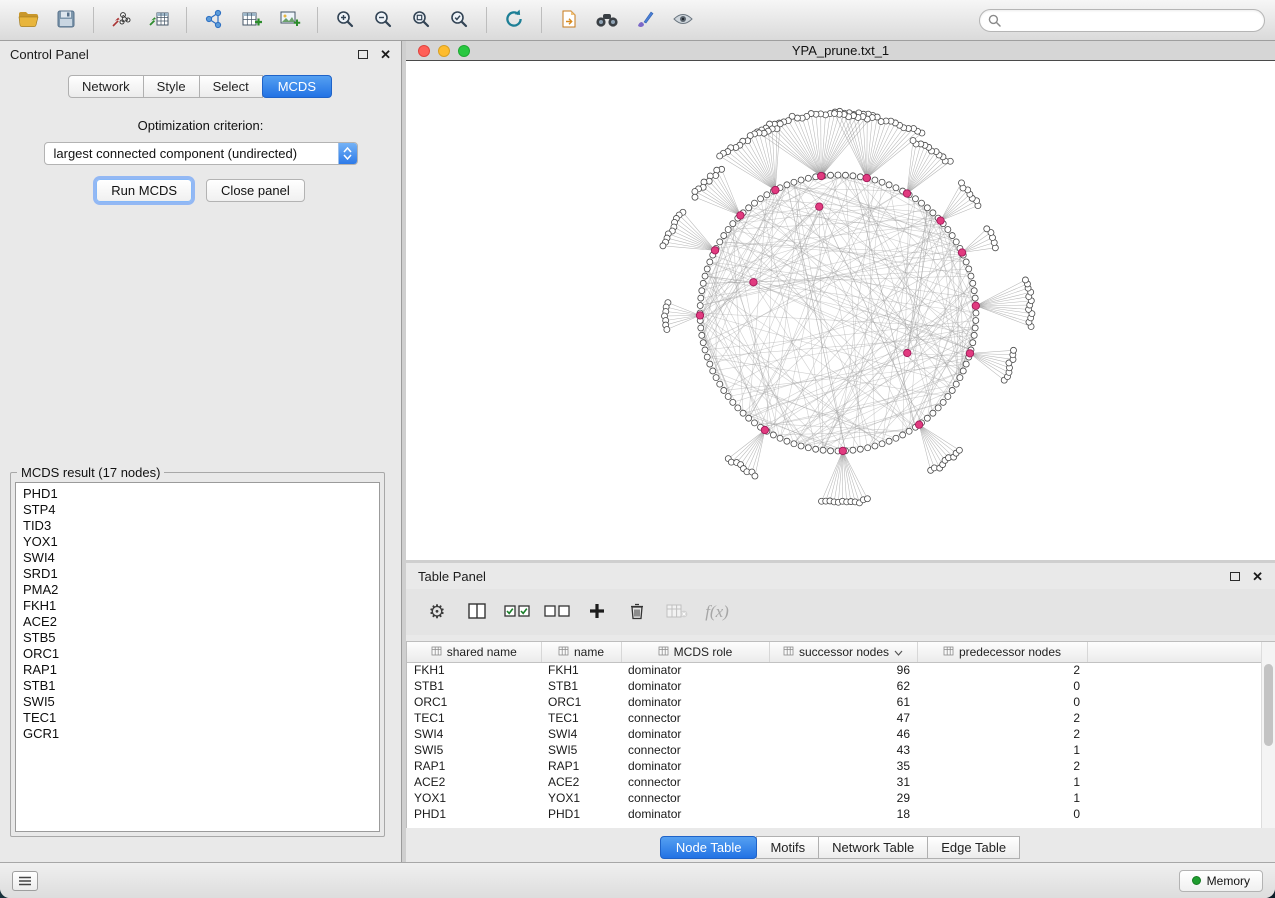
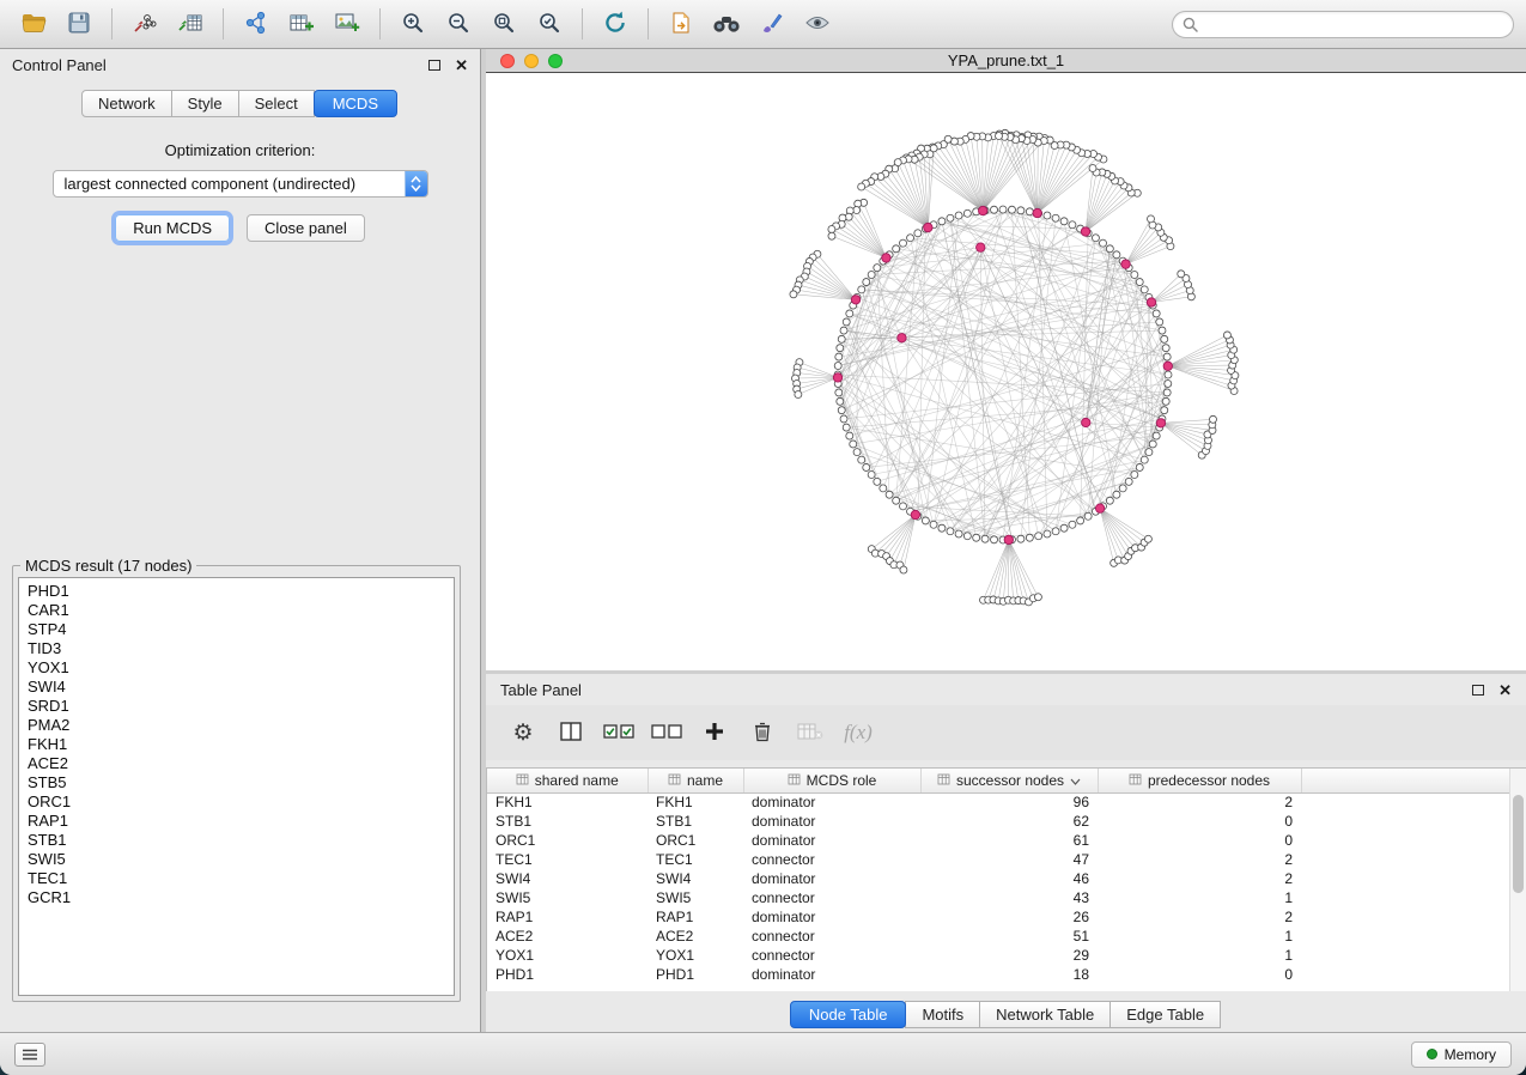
  Control Panel
  ✕
  Network
  Style
  Select
  MCDS
  Optimization criterion:
  largest connected component (undirected)
  Run MCDS
  Close panel
  MCDS result (17 nodes)
  PHD1
+ CAR1
  STP4
  TID3
  YOX1
  SWI4
  SRD1
  PMA2
  FKH1
  ACE2
  STB5
  ORC1
  RAP1
  STB1
  SWI5
  TEC1
  GCR1
  YPA_prune.txt_1
  Table Panel
  ✕
  ⚙
  f(x)
  shared name	name	MCDS role	successor nodes	predecessor nodes
  FKH1	FKH1	dominator	96	2
  STB1	STB1	dominator	62	0
  ORC1	ORC1	dominator	61	0
  TEC1	TEC1	connector	47	2
  SWI4	SWI4	dominator	46	2
  SWI5	SWI5	connector	43	1
- RAP1	RAP1	dominator	35	2
+ RAP1	RAP1	dominator	26	2
- ACE2	ACE2	connector	31	1
+ ACE2	ACE2	connector	51	1
  YOX1	YOX1	connector	29	1
  PHD1	PHD1	dominator	18	0
  Node Table
  Motifs
  Network Table
  Edge Table
  Memory
